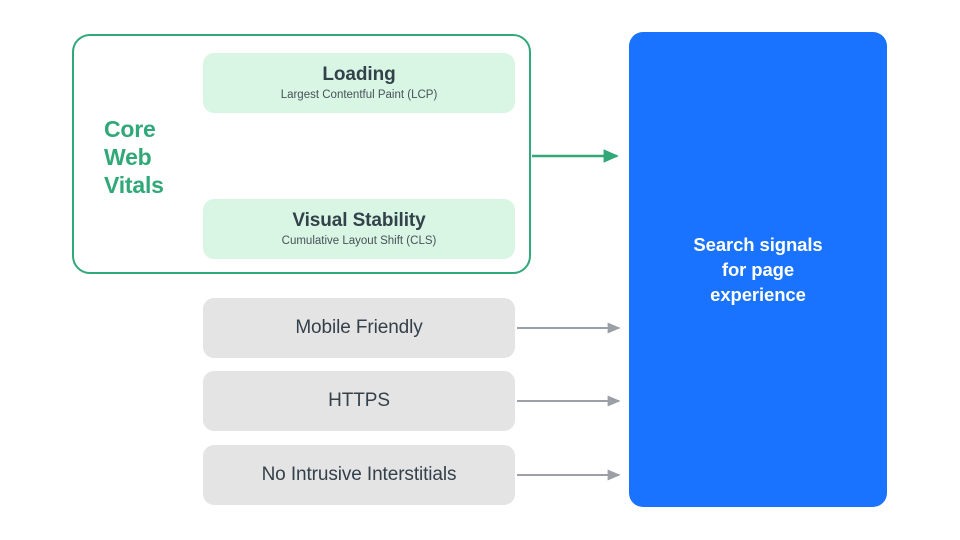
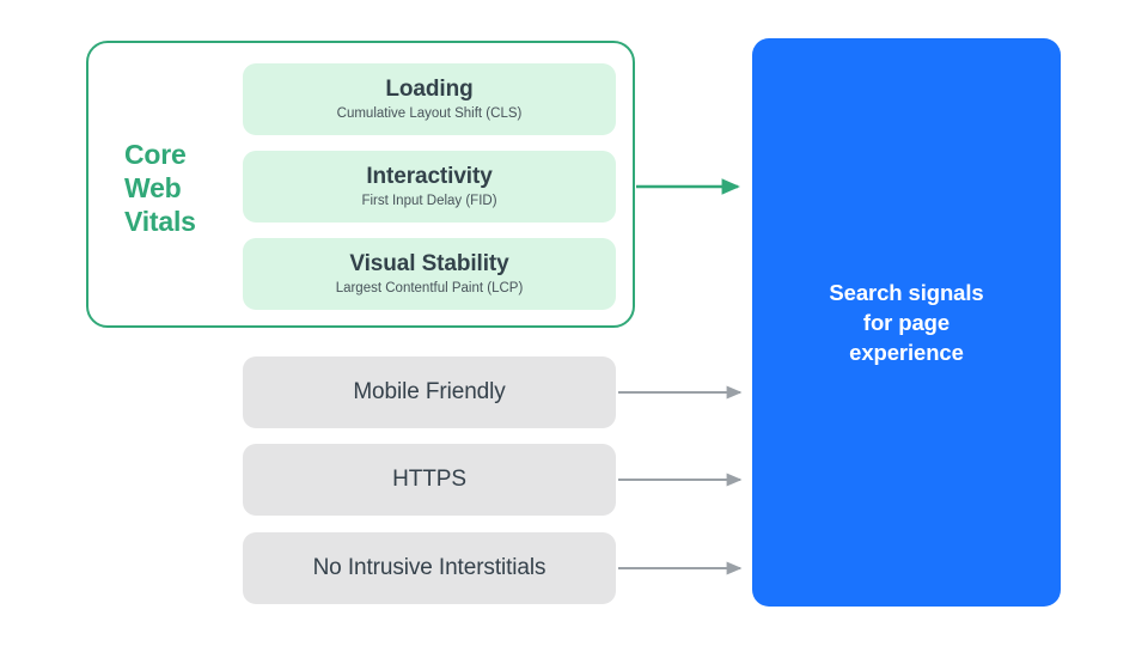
  Core
  Web
  Vitals
  Loading
- Largest Contentful Paint (LCP)
+ Cumulative Layout Shift (CLS)
+ Interactivity
+ First Input Delay (FID)
  Visual Stability
- Cumulative Layout Shift (CLS)
+ Largest Contentful Paint (LCP)
  Mobile Friendly
  HTTPS
  No Intrusive Interstitials
  Search signals
  for page
  experience
